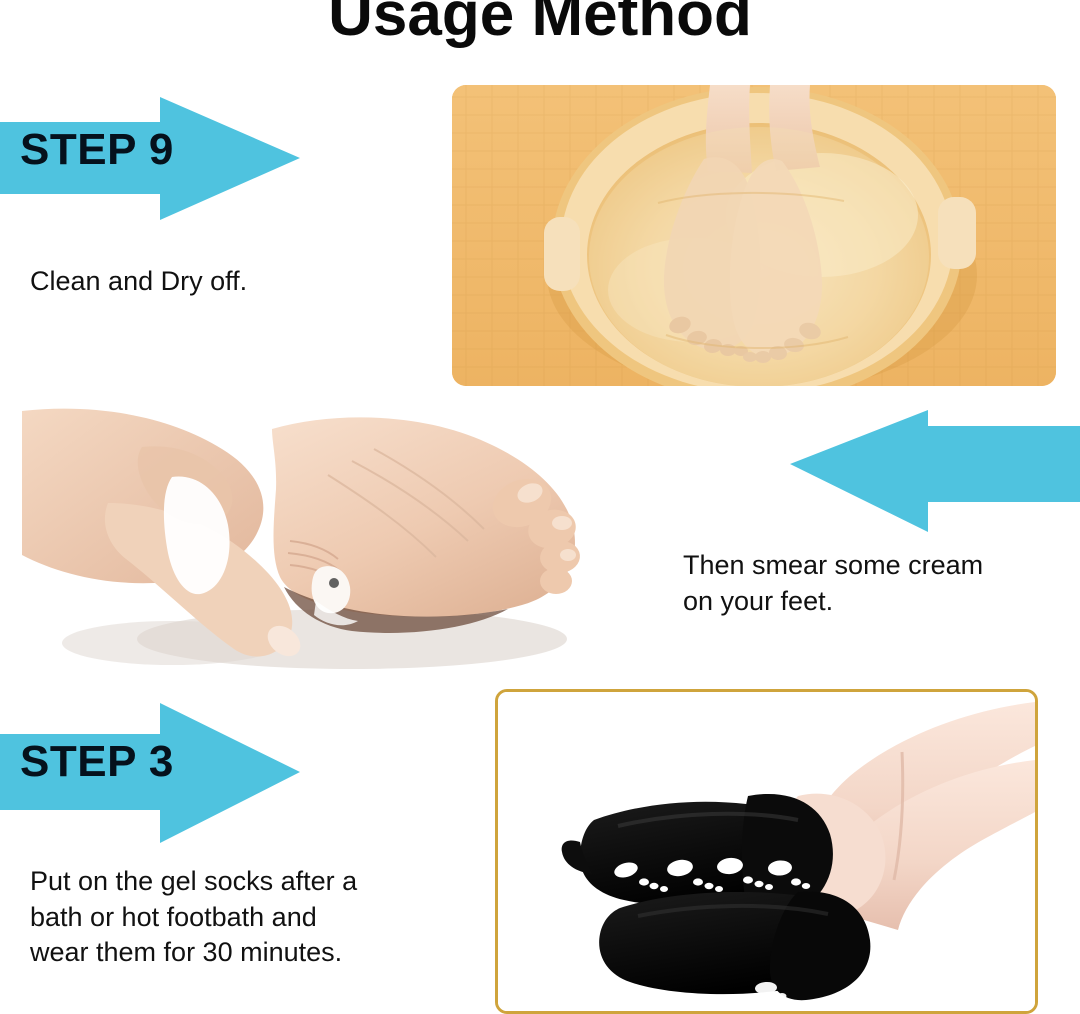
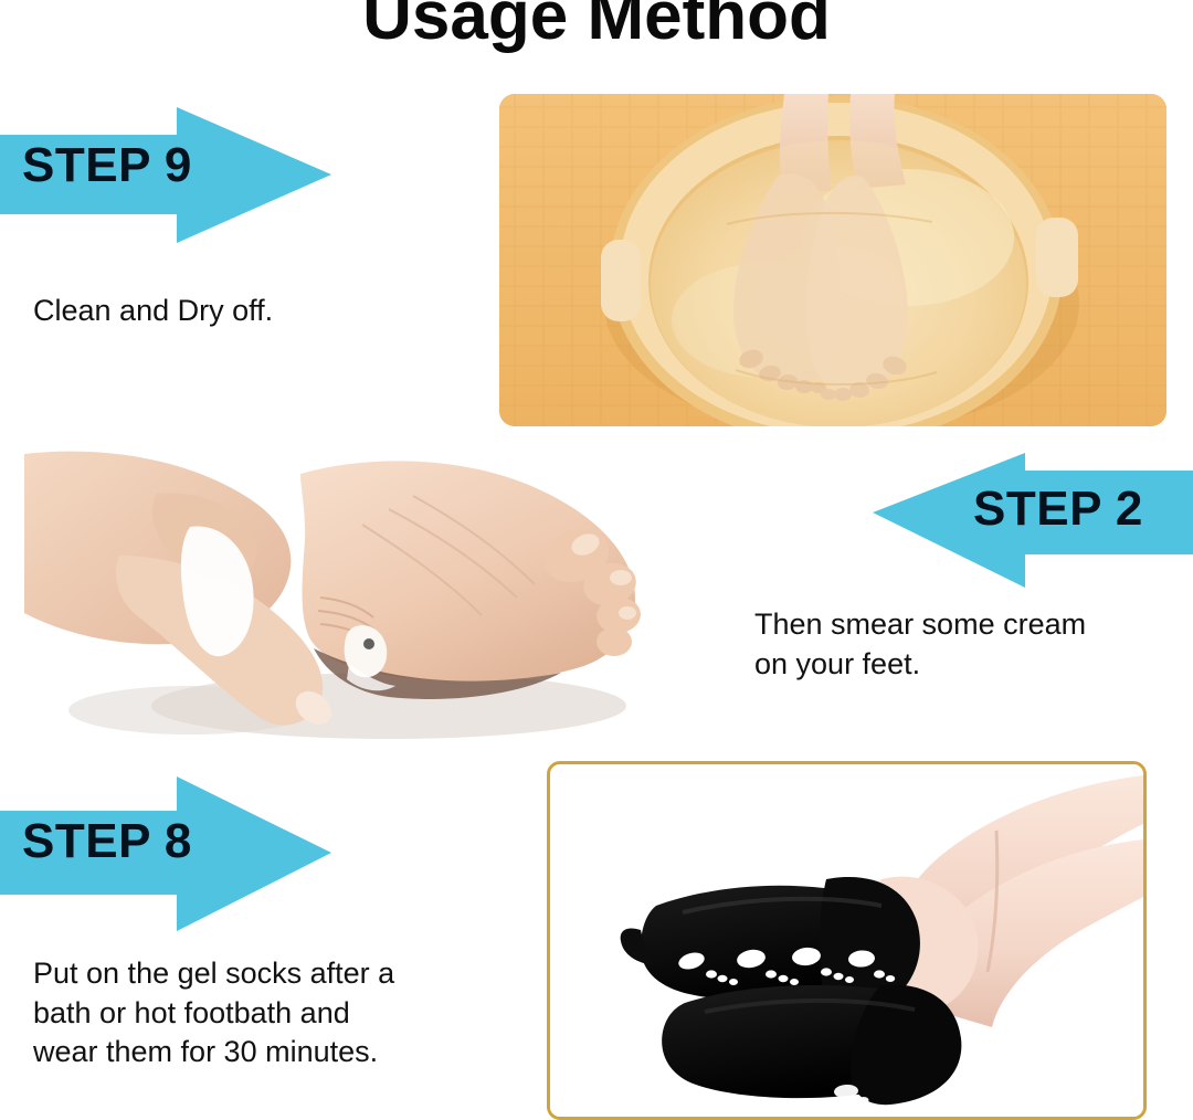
  Usage Method
  STEP 9
  Clean and Dry off.
+ STEP 2
  Then smear some cream
  on your feet.
- STEP 3
+ STEP 8
  Put on the gel socks after a
  bath or hot footbath and
  wear them for 30 minutes.
